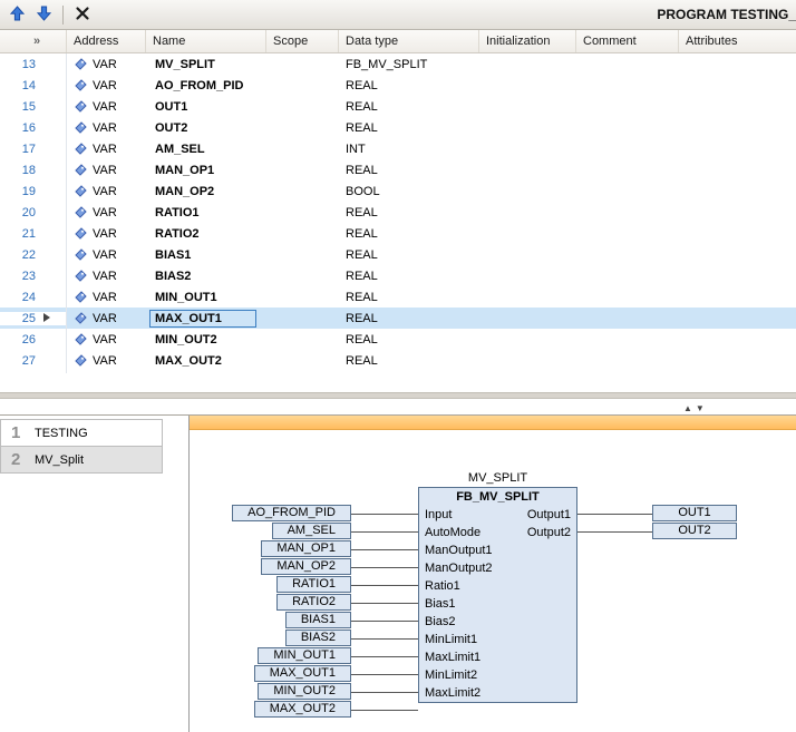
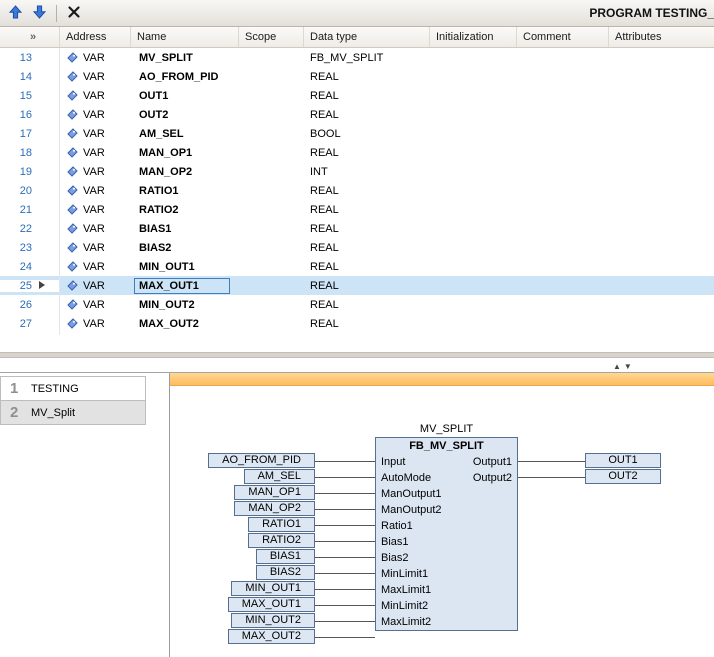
  PROGRAM TESTING_
  »
  Address
  Name
  Scope
  Data type
  Initialization
  Comment
  Attributes
  13
  VAR
  MV_SPLIT
  FB_MV_SPLIT
  14
  VAR
  AO_FROM_PID
  REAL
  15
  VAR
  OUT1
  REAL
  16
  VAR
  OUT2
  REAL
  17
  VAR
  AM_SEL
- INT
+ BOOL
  18
  VAR
  MAN_OP1
  REAL
  19
  VAR
  MAN_OP2
- BOOL
+ INT
  20
  VAR
  RATIO1
  REAL
  21
  VAR
  RATIO2
  REAL
  22
  VAR
  BIAS1
  REAL
  23
  VAR
  BIAS2
  REAL
  24
  VAR
  MIN_OUT1
  REAL
  25
  VAR
  MAX_OUT1
  REAL
  26
  VAR
  MIN_OUT2
  REAL
  27
  VAR
  MAX_OUT2
  REAL
  ▲
  ▼
  1
  TESTING
  2
  MV_Split
  MV_SPLIT
  FB_MV_SPLIT
  Input
  Output1
  AutoMode
  Output2
  ManOutput1
  ManOutput2
  Ratio1
  Bias1
  Bias2
  MinLimit1
  MaxLimit1
  MinLimit2
  MaxLimit2
  AO_FROM_PID
  AM_SEL
  MAN_OP1
  MAN_OP2
  RATIO1
  RATIO2
  BIAS1
  BIAS2
  MIN_OUT1
  MAX_OUT1
  MIN_OUT2
  MAX_OUT2
  OUT1
  OUT2
